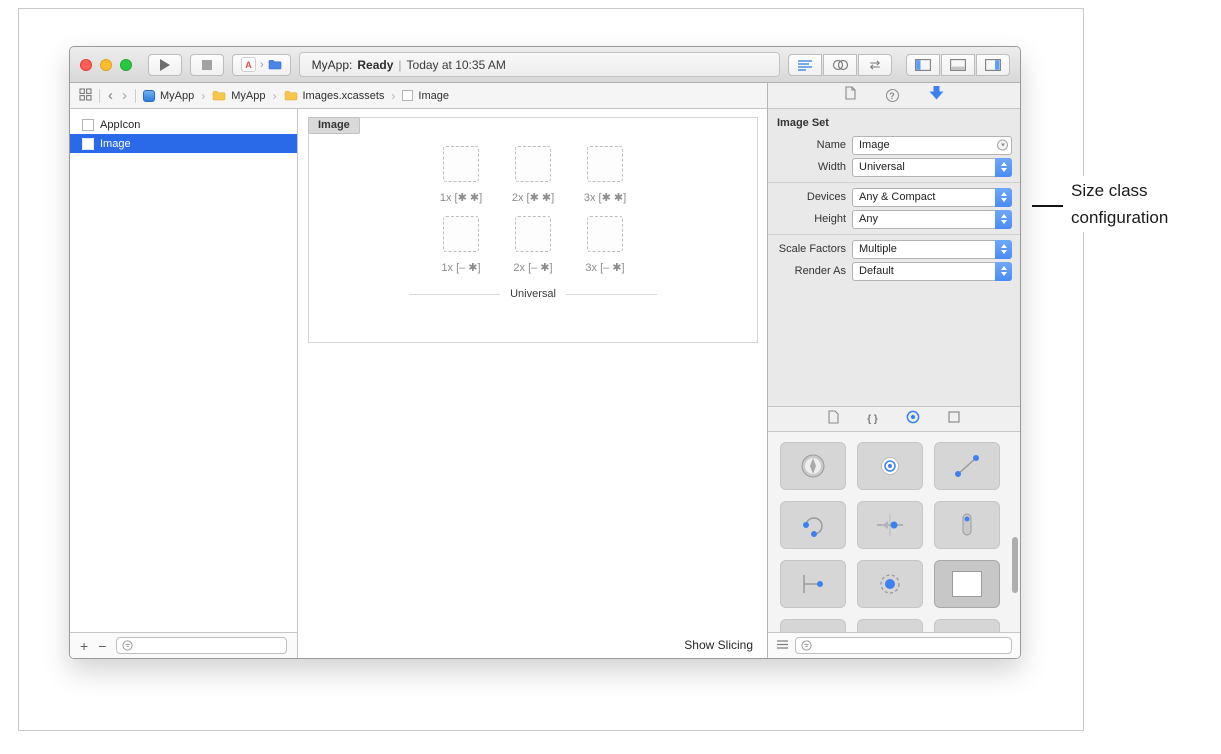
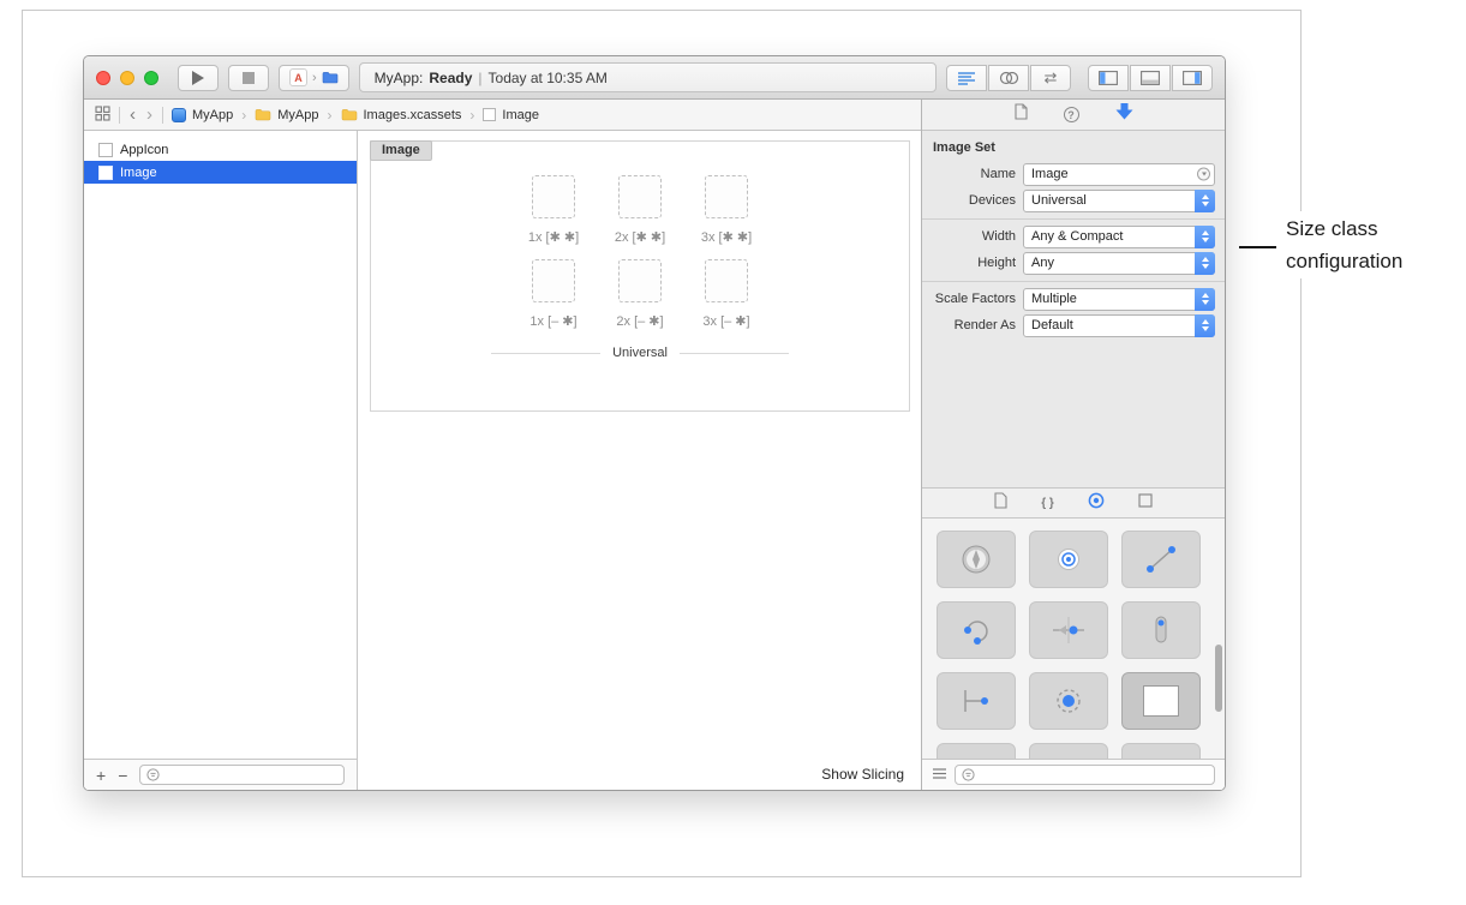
  A
  ›
  MyApp:
  Ready
  |
  Today at 10:35 AM
  ⇄
  ‹
  ›
  MyApp
  ›
  MyApp
  ›
  Images.xcassets
  ›
  Image
  AppIcon
  Image
  +
  −
  Image
  1x [✱ ✱]
  2x [✱ ✱]
  3x [✱ ✱]
  1x [– ✱]
  2x [– ✱]
  3x [– ✱]
  Universal
  Show Slicing
  ?
  Image Set
  Name
  Image
- Width
+ Devices
  Universal
- Devices
+ Width
  Any & Compact
  Height
  Any
  Scale Factors
  Multiple
  Render As
  Default
  { }
  Size class
  configuration
